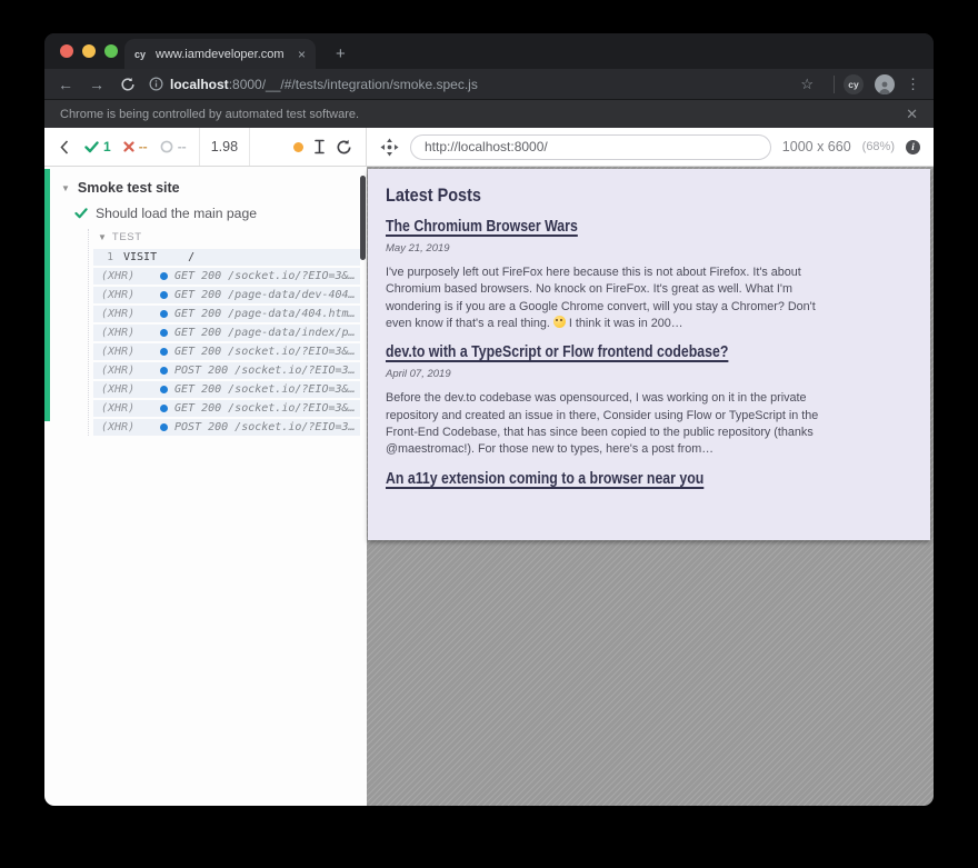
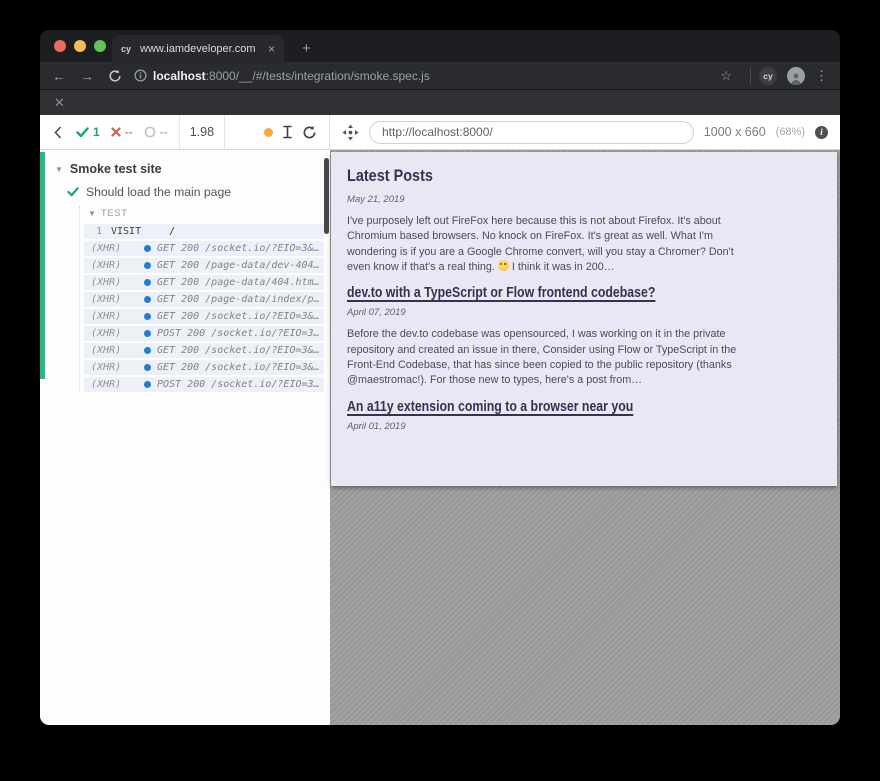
  cy
  www.iamdeveloper.com
  ×
  +
  ←
  →
  localhost:8000/__/#/tests/integration/smoke.spec.js
  ☆
  cy
  ⋮
- Chrome is being controlled by automated test software.
  ✕
  1
  --
  --
  1.98
  http://localhost:8000/
  1000 x 660
  (68%)
  i
  ▼
  Smoke test site
  Should load the main page
  ▼
  TEST
  1
  VISIT
  /
  (XHR)
  GET 200 /socket.io/?EIO=3&…
  (XHR)
  GET 200 /page-data/dev-404…
  (XHR)
  GET 200 /page-data/404.htm…
  (XHR)
  GET 200 /page-data/index/p…
  (XHR)
  GET 200 /socket.io/?EIO=3&…
  (XHR)
  POST 200 /socket.io/?EIO=3…
  (XHR)
  GET 200 /socket.io/?EIO=3&…
  (XHR)
  GET 200 /socket.io/?EIO=3&…
  (XHR)
  POST 200 /socket.io/?EIO=3…
  Latest Posts
- The Chromium Browser Wars
  May 21, 2019
  I've purposely left out FireFox here because this is not about Firefox. It's about Chromium based browsers. No knock on FireFox. It's great as well. What I'm wondering is if you are a Google Chrome convert, will you stay a Chromer? Don't even know if that's a real thing. I think it was in 200…
  dev.to with a TypeScript or Flow frontend codebase?
  April 07, 2019
  Before the dev.to codebase was opensourced, I was working on it in the private repository and created an issue in there, Consider using Flow or TypeScript in the Front-End Codebase, that has since been copied to the public repository (thanks @maestromac!). For those new to types, here's a post from…
  An a11y extension coming to a browser near you
+ April 01, 2019
